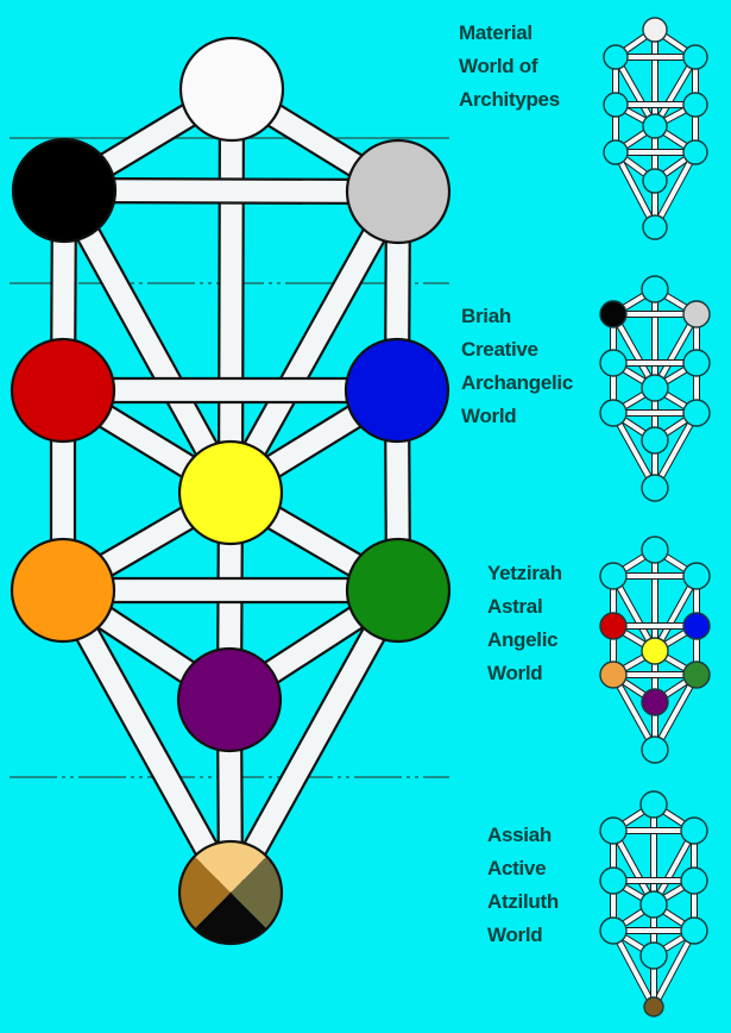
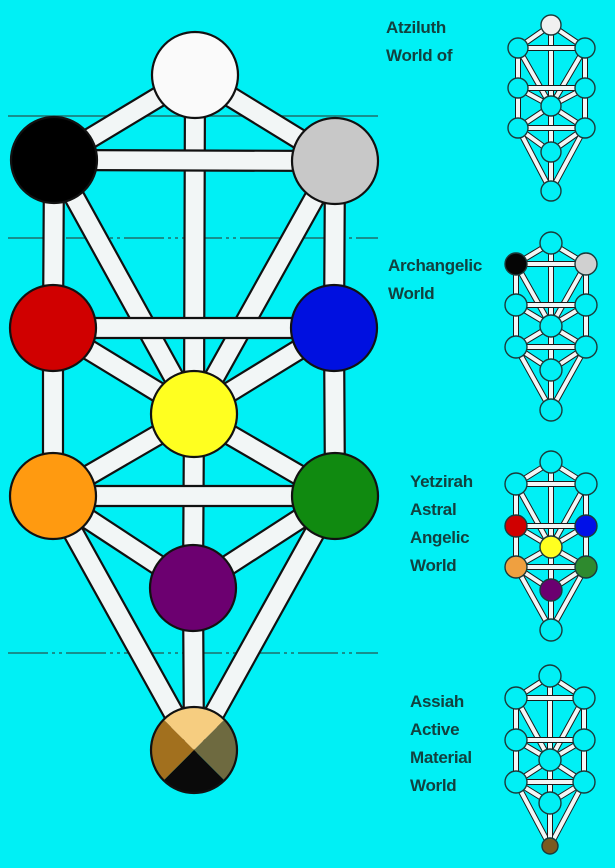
- Material
+ Atziluth
  World of
- Architypes
- Briah
- Creative
  Archangelic
  World
  Yetzirah
  Astral
  Angelic
  World
  Assiah
  Active
- Atziluth
+ Material
  World
